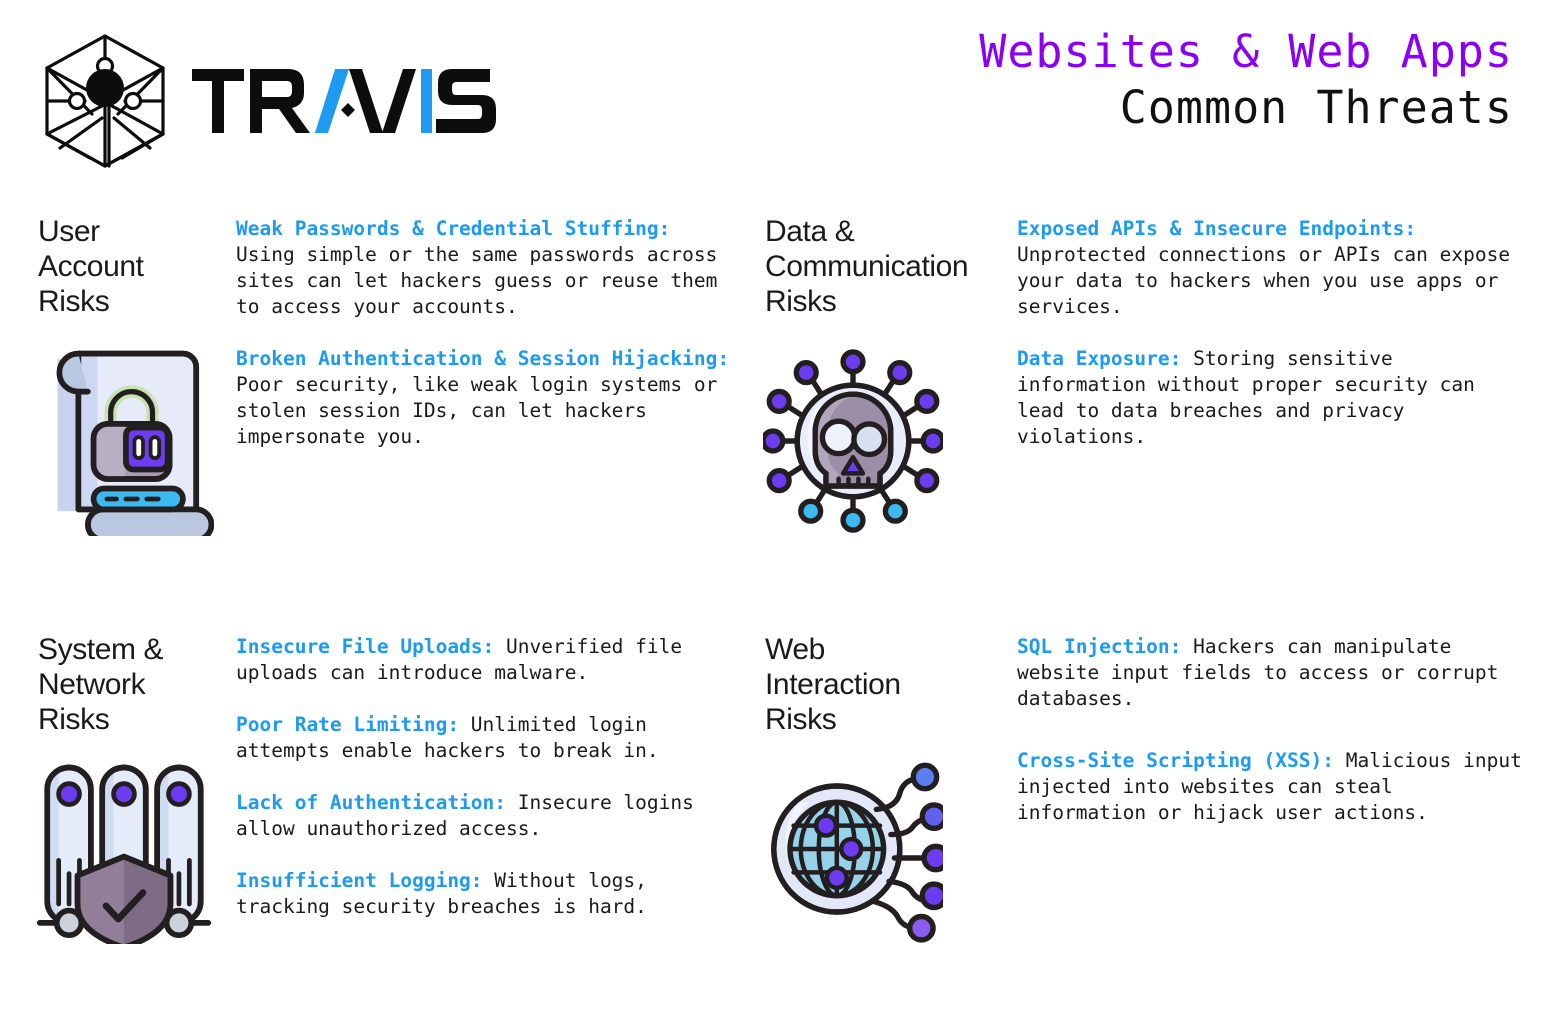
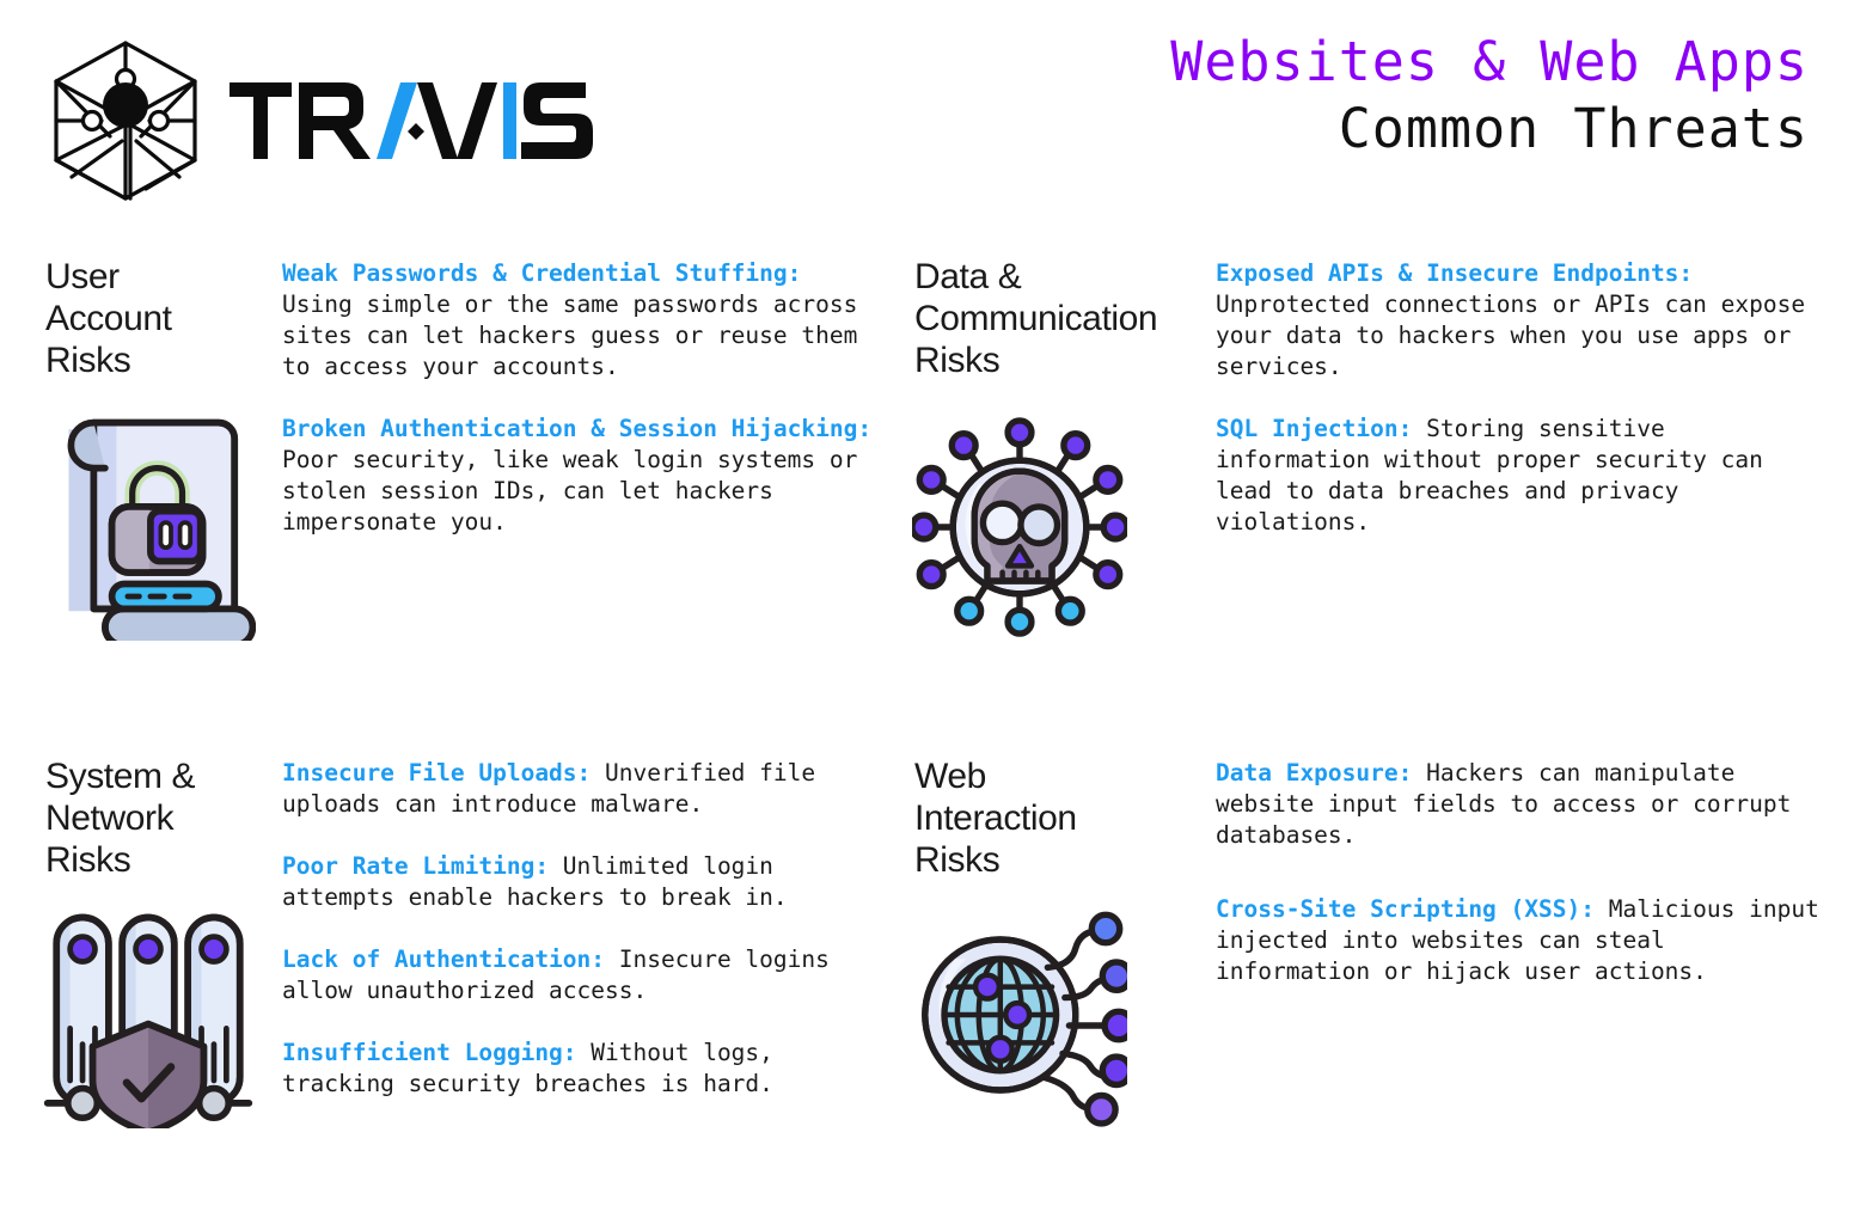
  Websites & Web Apps
  Common Threats
  User
  Account
  Risks
  Weak Passwords & Credential Stuffing: Using simple or the same passwords across sites can let hackers guess or reuse them to access your accounts.
  Broken Authentication & Session Hijacking: Poor security, like weak login systems or stolen session IDs, can let hackers impersonate you.
  Data &
  Communication
  Risks
  Exposed APIs & Insecure Endpoints: Unprotected connections or APIs can expose your data to hackers when you use apps or services.
- Data Exposure: Storing sensitive information without proper security can lead to data breaches and privacy violations.
+ SQL Injection: Storing sensitive information without proper security can lead to data breaches and privacy violations.
  System &
  Network
  Risks
  Insecure File Uploads: Unverified file uploads can introduce malware.
  Poor Rate Limiting: Unlimited login attempts enable hackers to break in.
  Lack of Authentication: Insecure logins allow unauthorized access.
  Insufficient Logging: Without logs, tracking security breaches is hard.
  Web
  Interaction
  Risks
- SQL Injection: Hackers can manipulate website input fields to access or corrupt databases.
+ Data Exposure: Hackers can manipulate website input fields to access or corrupt databases.
  Cross-Site Scripting (XSS): Malicious input injected into websites can steal information or hijack user actions.
